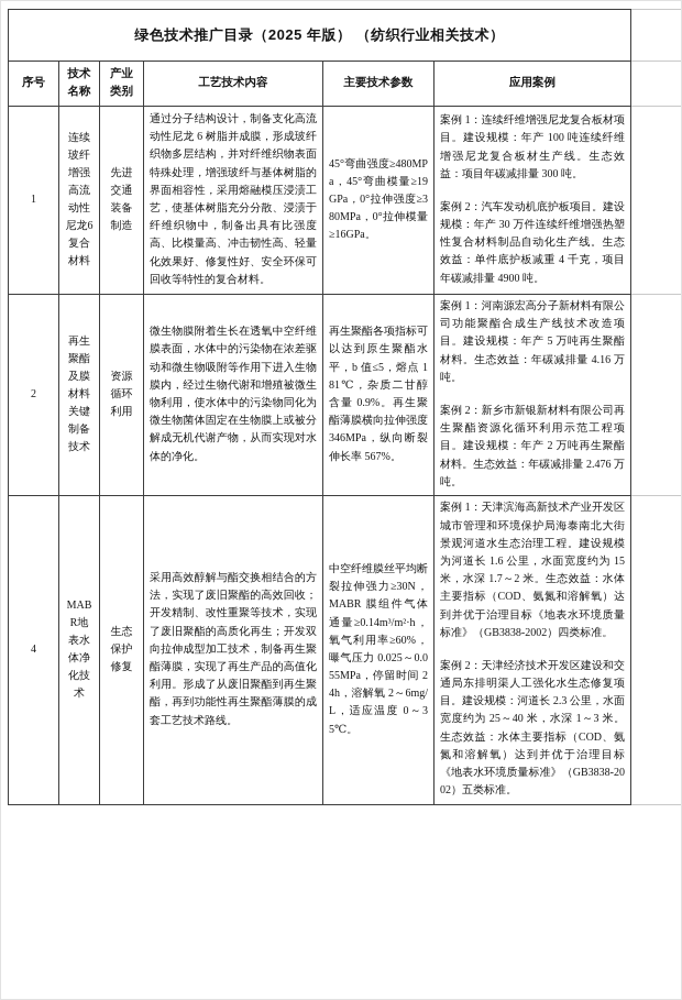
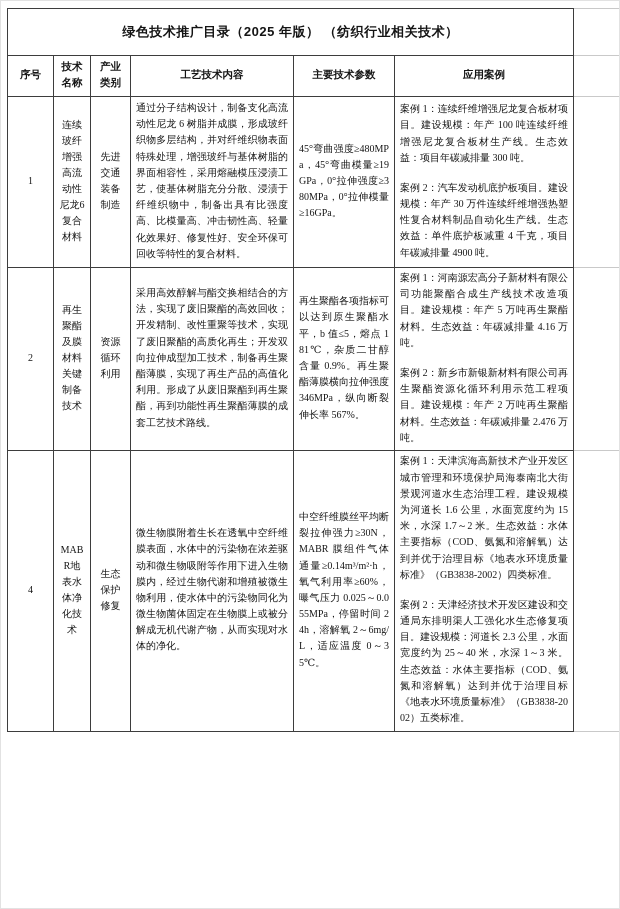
  绿色技术推广目录（2025 年版） （纺织行业相关技术）
  序号	技术名称	产业类别	工艺技术内容	主要技术参数	应用案例
  1	连续玻纤增强高流动性尼龙6复合材料	先进交通装备制造	通过分子结构设计，制备支化高流动性尼龙 6 树脂并成膜，形成玻纤织物多层结构，并对纤维织物表面特殊处理，增强玻纤与基体树脂的界面相容性，采用熔融模压浸渍工艺，使基体树脂充分分散、浸渍于纤维织物中，制备出具有比强度高、比模量高、冲击韧性高、轻量化效果好、修复性好、安全环保可回收等特性的复合材料。	45°弯曲强度≥480MPa，45°弯曲模量≥19GPa，0°拉伸强度≥380MPa，0°拉伸模量≥16GPa。	案例 1：连续纤维增强尼龙复合板材项目。建设规模：年产 100 吨连续纤维增强尼龙复合板材生产线。生态效益：项目年碳减排量 300 吨。 案例 2：汽车发动机底护板项目。建设规模：年产 30 万件连续纤维增强热塑性复合材料制品自动化生产线。生态效益：单件底护板减重 4 千克，项目年碳减排量 4900 吨。
- 2	再生聚酯及膜材料关键制备技术	资源循环利用	微生物膜附着生长在透氧中空纤维膜表面，水体中的污染物在浓差驱动和微生物吸附等作用下进入生物膜内，经过生物代谢和增殖被微生物利用，使水体中的污染物同化为微生物菌体固定在生物膜上或被分解成无机代谢产物，从而实现对水体的净化。	再生聚酯各项指标可以达到原生聚酯水平，b 值≤5，熔点 181℃，杂质二甘醇含量 0.9%。再生聚酯薄膜横向拉伸强度 346MPa，纵向断裂伸长率 567%。	案例 1：河南源宏高分子新材料有限公司功能聚酯合成生产线技术改造项目。建设规模：年产 5 万吨再生聚酯材料。生态效益：年碳减排量 4.16 万吨。 案例 2：新乡市新银新材料有限公司再生聚酯资源化循环利用示范工程项目。建设规模：年产 2 万吨再生聚酯材料。生态效益：年碳减排量 2.476 万吨。
+ 2	再生聚酯及膜材料关键制备技术	资源循环利用	采用高效醇解与酯交换相结合的方法，实现了废旧聚酯的高效回收；开发精制、改性重聚等技术，实现了废旧聚酯的高质化再生；开发双向拉伸成型加工技术，制备再生聚酯薄膜，实现了再生产品的高值化利用。形成了从废旧聚酯到再生聚酯，再到功能性再生聚酯薄膜的成套工艺技术路线。	再生聚酯各项指标可以达到原生聚酯水平，b 值≤5，熔点 181℃，杂质二甘醇含量 0.9%。再生聚酯薄膜横向拉伸强度 346MPa，纵向断裂伸长率 567%。	案例 1：河南源宏高分子新材料有限公司功能聚酯合成生产线技术改造项目。建设规模：年产 5 万吨再生聚酯材料。生态效益：年碳减排量 4.16 万吨。 案例 2：新乡市新银新材料有限公司再生聚酯资源化循环利用示范工程项目。建设规模：年产 2 万吨再生聚酯材料。生态效益：年碳减排量 2.476 万吨。
- 4	MABR地表水体净化技术	生态保护修复	采用高效醇解与酯交换相结合的方法，实现了废旧聚酯的高效回收；开发精制、改性重聚等技术，实现了废旧聚酯的高质化再生；开发双向拉伸成型加工技术，制备再生聚酯薄膜，实现了再生产品的高值化利用。形成了从废旧聚酯到再生聚酯，再到功能性再生聚酯薄膜的成套工艺技术路线。	中空纤维膜丝平均断裂拉伸强力≥30N，MABR 膜组件气体通量≥0.14m³/m²·h，氧气利用率≥60%，曝气压力 0.025～0.055MPa，停留时间 24h，溶解氧 2～6mg/L，适应温度 0～35℃。	案例 1：天津滨海高新技术产业开发区城市管理和环境保护局海泰南北大街景观河道水生态治理工程。建设规模为河道长 1.6 公里，水面宽度约为 15 米，水深 1.7～2 米。生态效益：水体主要指标（COD、氨氮和溶解氧）达到并优于治理目标《地表水环境质量标准》（GB3838-2002）四类标准。 案例 2：天津经济技术开发区建设和交通局东排明渠人工强化水生态修复项目。建设规模：河道长 2.3 公里，水面宽度约为 25～40 米，水深 1～3 米。生态效益：水体主要指标（COD、氨氮和溶解氧）达到并优于治理目标《地表水环境质量标准》（GB3838-2002）五类标准。
+ 4	MABR地表水体净化技术	生态保护修复	微生物膜附着生长在透氧中空纤维膜表面，水体中的污染物在浓差驱动和微生物吸附等作用下进入生物膜内，经过生物代谢和增殖被微生物利用，使水体中的污染物同化为微生物菌体固定在生物膜上或被分解成无机代谢产物，从而实现对水体的净化。	中空纤维膜丝平均断裂拉伸强力≥30N，MABR 膜组件气体通量≥0.14m³/m²·h，氧气利用率≥60%，曝气压力 0.025～0.055MPa，停留时间 24h，溶解氧 2～6mg/L，适应温度 0～35℃。	案例 1：天津滨海高新技术产业开发区城市管理和环境保护局海泰南北大街景观河道水生态治理工程。建设规模为河道长 1.6 公里，水面宽度约为 15 米，水深 1.7～2 米。生态效益：水体主要指标（COD、氨氮和溶解氧）达到并优于治理目标《地表水环境质量标准》（GB3838-2002）四类标准。 案例 2：天津经济技术开发区建设和交通局东排明渠人工强化水生态修复项目。建设规模：河道长 2.3 公里，水面宽度约为 25～40 米，水深 1～3 米。生态效益：水体主要指标（COD、氨氮和溶解氧）达到并优于治理目标《地表水环境质量标准》（GB3838-2002）五类标准。
